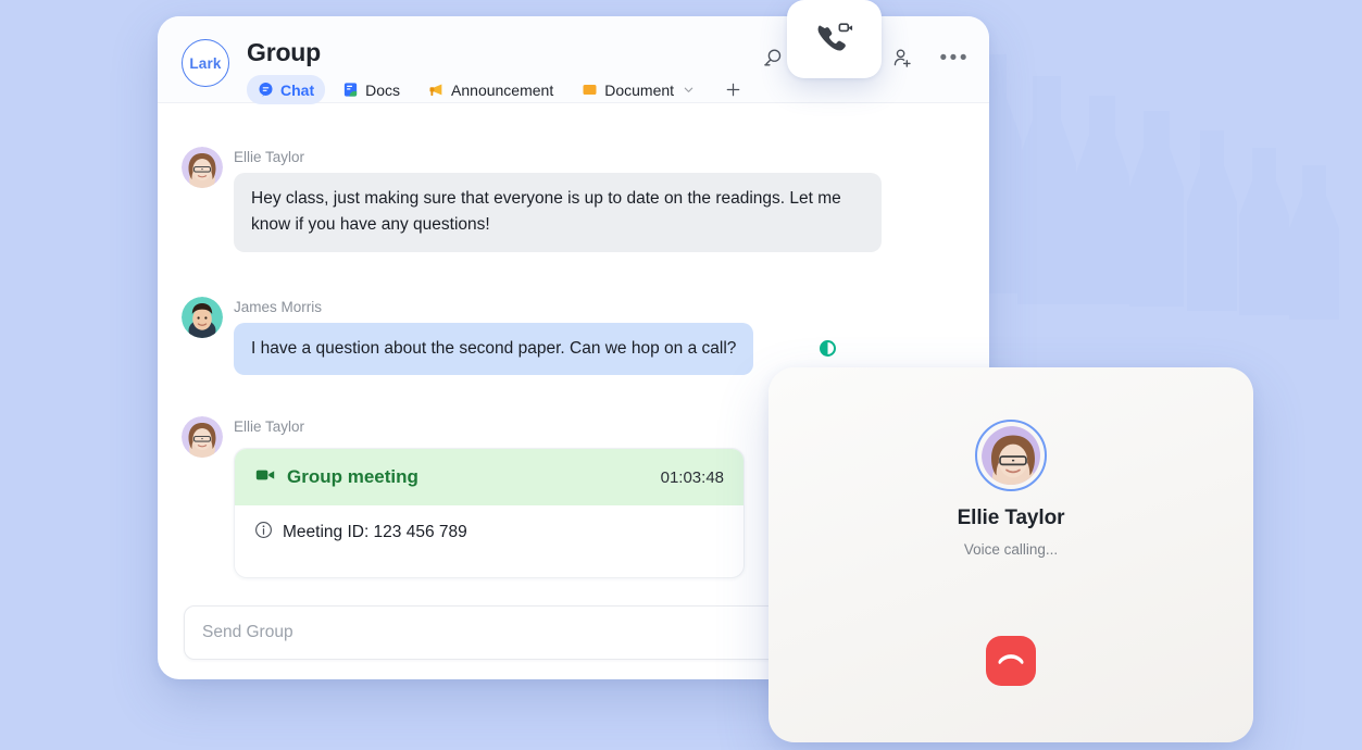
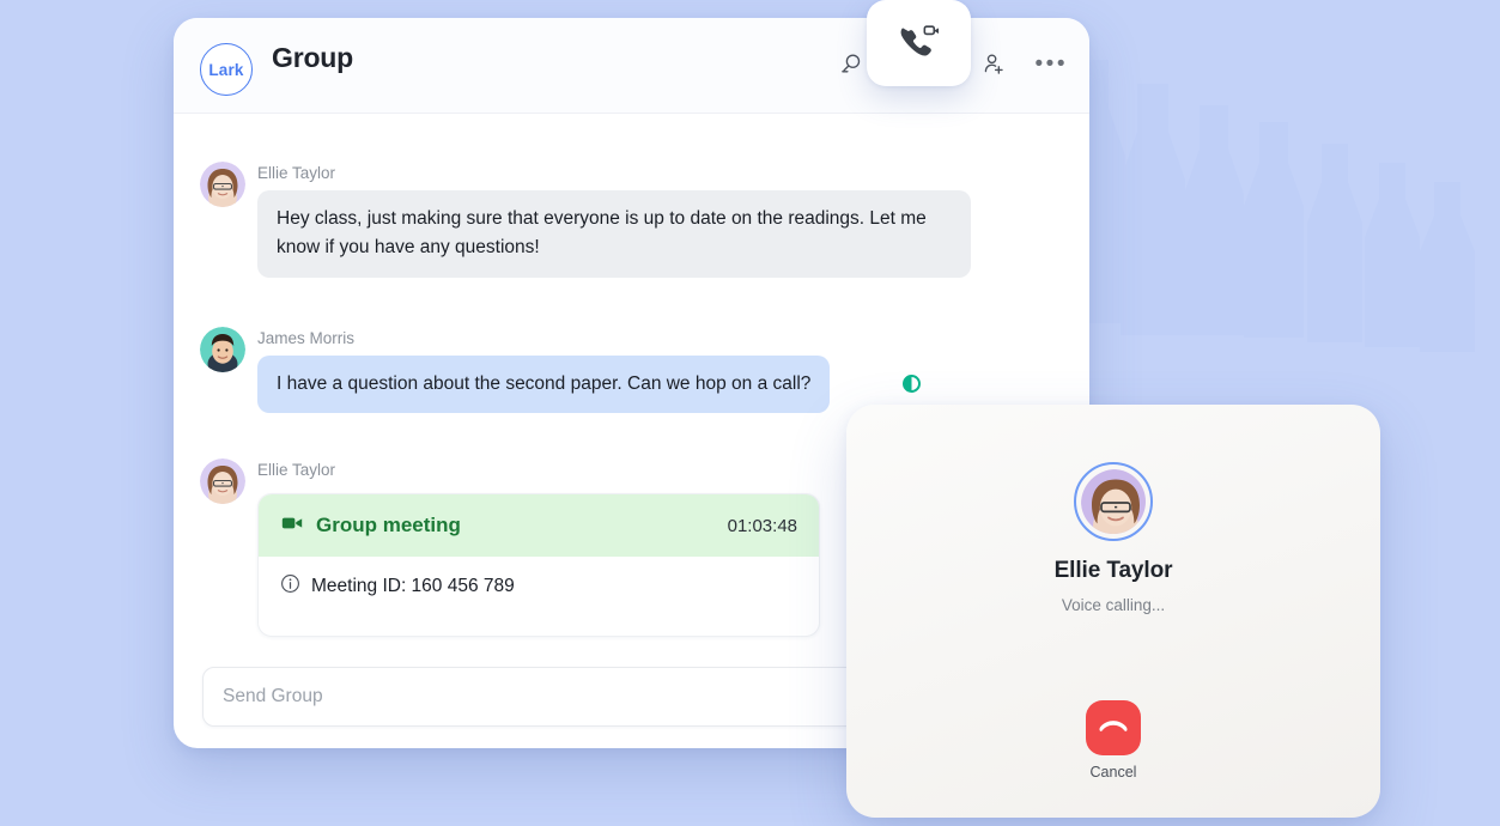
  Lark
  Group
- Chat
- Docs
- Announcement
- Document
  •••
  Ellie Taylor
  Hey class, just making sure that everyone is up to date on the readings. Let me know if you have any questions!
  James Morris
  I have a question about the second paper. Can we hop on a call?
  Ellie Taylor
  Group meeting
  01:03:48
- Meeting ID: 123 456 789
+ Meeting ID: 160 456 789
  Send Group
  Ellie Taylor
  Voice calling...
+ Cancel
